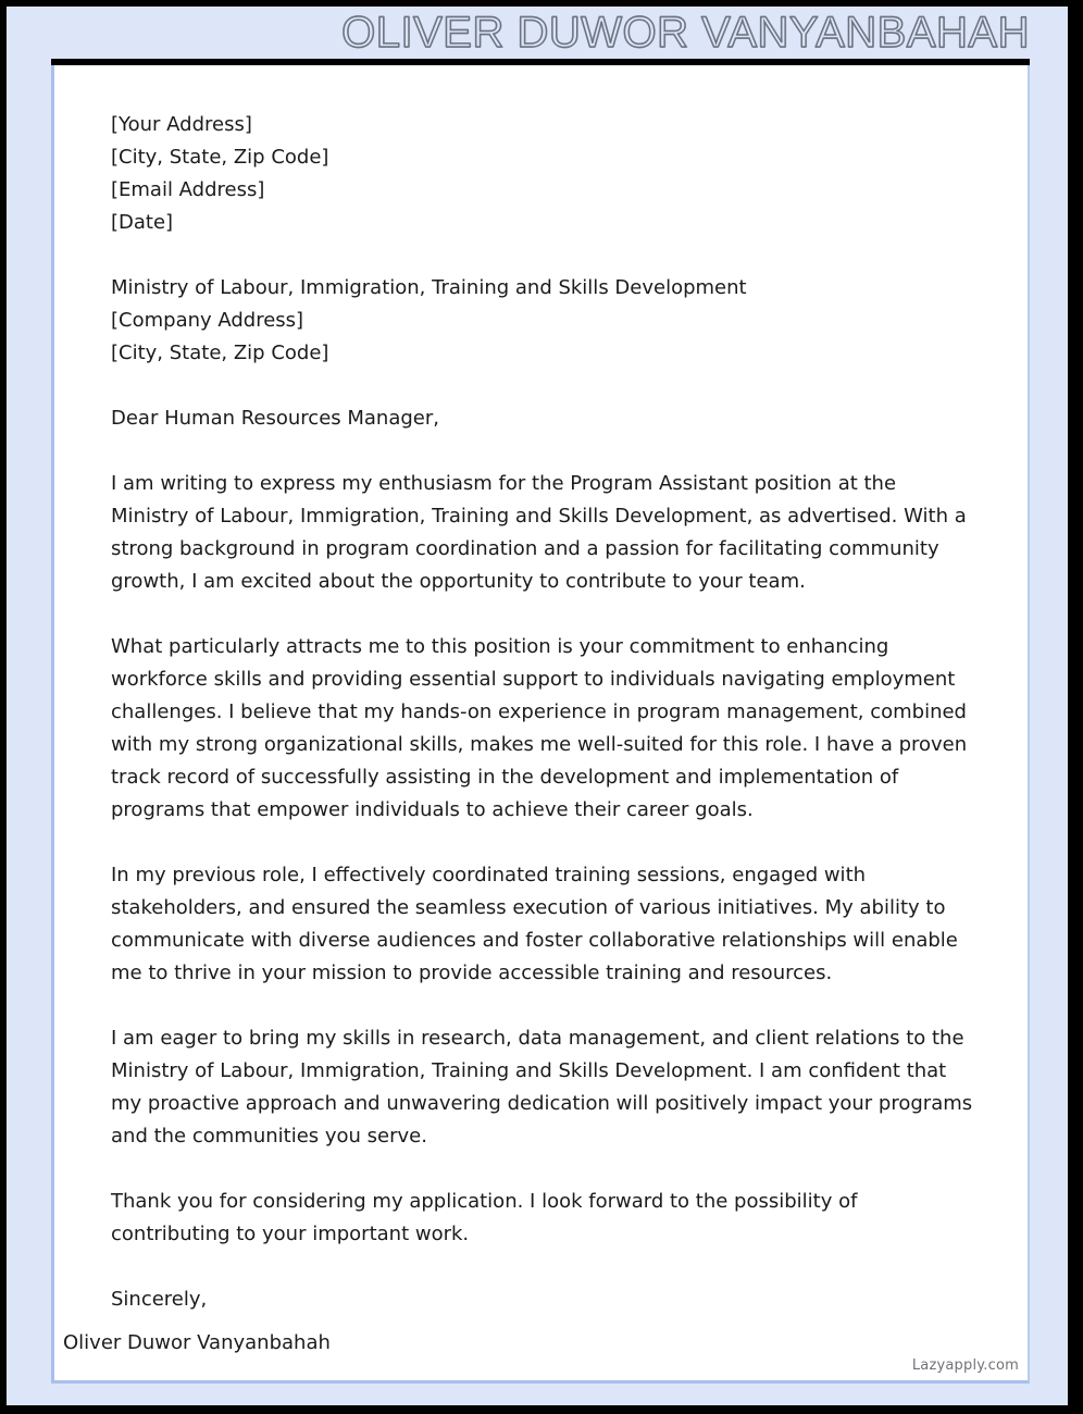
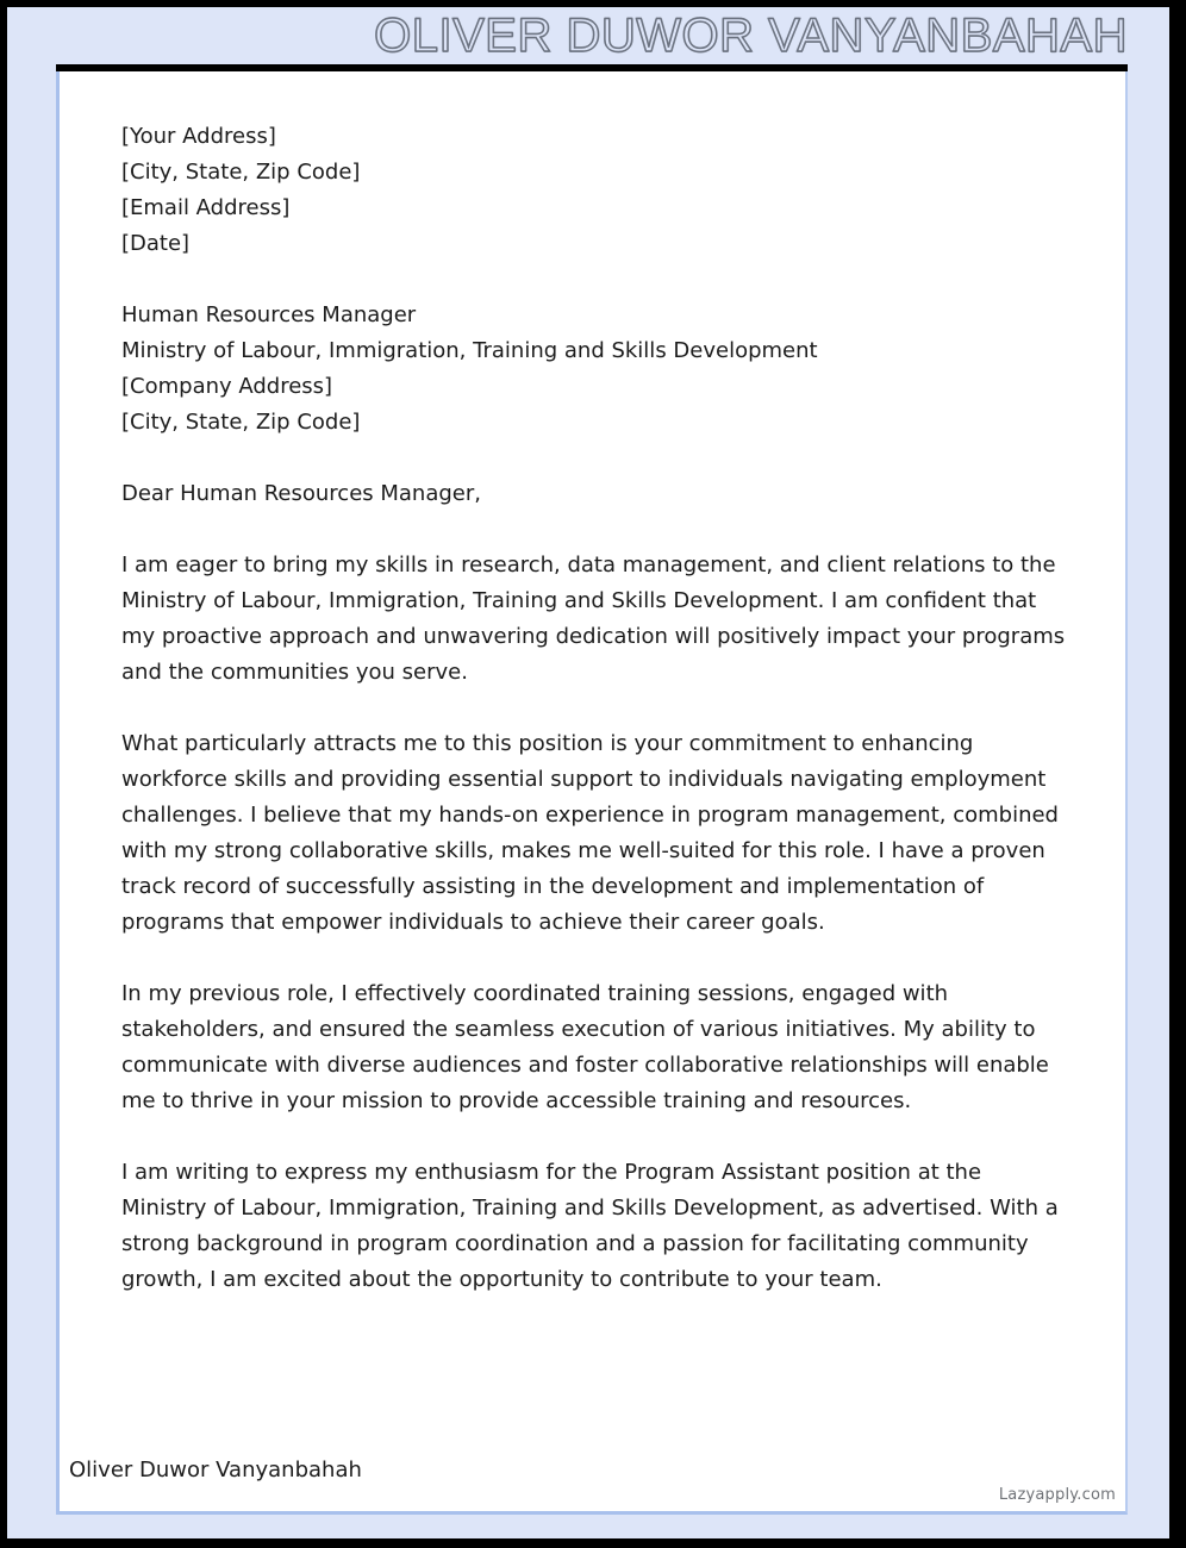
  OLIVER DUWOR VANYANBAHAH
  [Your Address]
  [City, State, Zip Code]
  [Email Address]
  [Date]
+ Human Resources Manager
  Ministry of Labour, Immigration, Training and Skills Development
  [Company Address]
  [City, State, Zip Code]
  Dear Human Resources Manager,
- I am writing to express my enthusiasm for the Program Assistant position at the Ministry of Labour, Immigration, Training and Skills Development, as advertised. With a strong background in program coordination and a passion for facilitating community growth, I am excited about the opportunity to contribute to your team.
+ I am eager to bring my skills in research, data management, and client relations to the Ministry of Labour, Immigration, Training and Skills Development. I am confident that my proactive approach and unwavering dedication will positively impact your programs and the communities you serve.
- What particularly attracts me to this position is your commitment to enhancing workforce skills and providing essential support to individuals navigating employment challenges. I believe that my hands-on experience in program management, combined with my strong organizational skills, makes me well-suited for this role. I have a proven track record of successfully assisting in the development and implementation of programs that empower individuals to achieve their career goals.
+ What particularly attracts me to this position is your commitment to enhancing workforce skills and providing essential support to individuals navigating employment challenges. I believe that my hands-on experience in program management, combined with my strong collaborative skills, makes me well-suited for this role. I have a proven track record of successfully assisting in the development and implementation of programs that empower individuals to achieve their career goals.
  In my previous role, I effectively coordinated training sessions, engaged with stakeholders, and ensured the seamless execution of various initiatives. My ability to communicate with diverse audiences and foster collaborative relationships will enable me to thrive in your mission to provide accessible training and resources.
- I am eager to bring my skills in research, data management, and client relations to the Ministry of Labour, Immigration, Training and Skills Development. I am confident that my proactive approach and unwavering dedication will positively impact your programs and the communities you serve.
+ I am writing to express my enthusiasm for the Program Assistant position at the Ministry of Labour, Immigration, Training and Skills Development, as advertised. With a strong background in program coordination and a passion for facilitating community growth, I am excited about the opportunity to contribute to your team.
- Thank you for considering my application. I look forward to the possibility of contributing to your important work.
- Sincerely,
  Lazyapply.com
  Oliver Duwor Vanyanbahah
